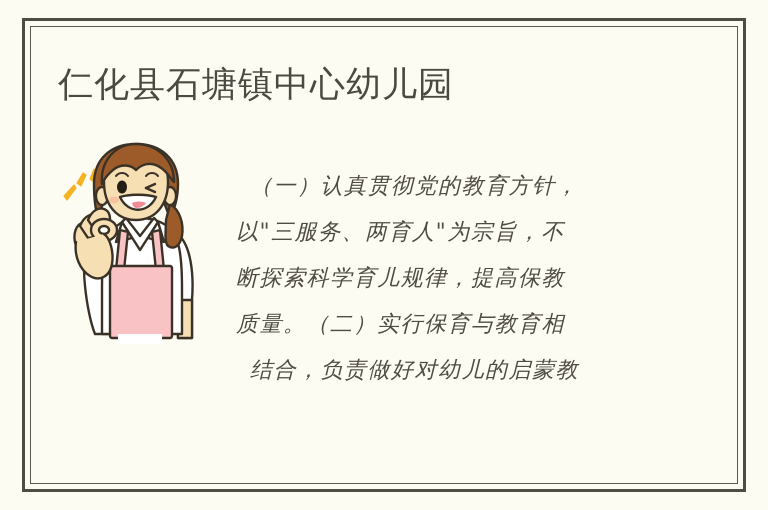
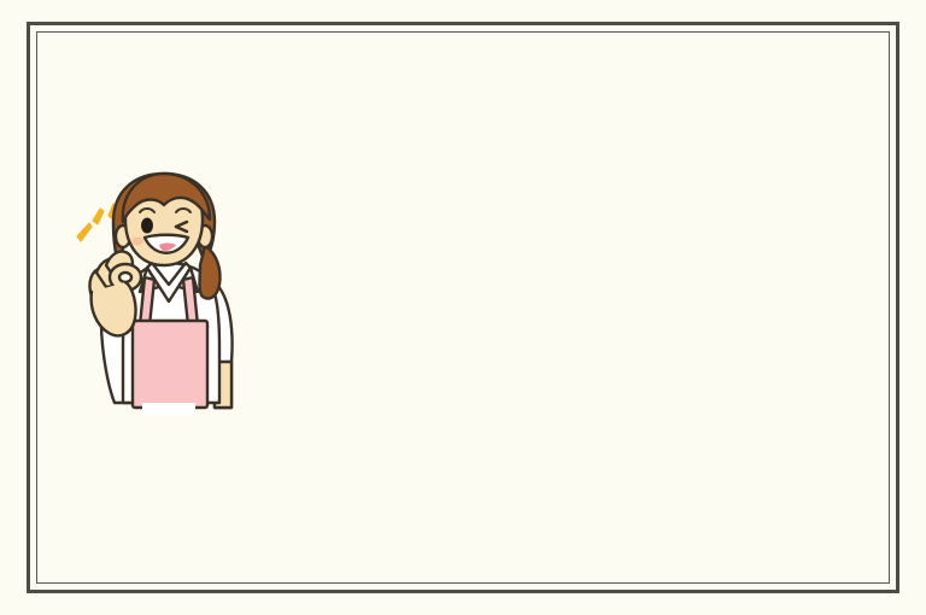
- 仁化县石塘镇中心幼儿园
- （一）认真贯彻党的教育方针，
- 以"三服务、两育人"为宗旨，不
- 断探索科学育儿规律，提高保教
- 质量。（二）实行保育与教育相
- 结合，负责做好对幼儿的启蒙教
